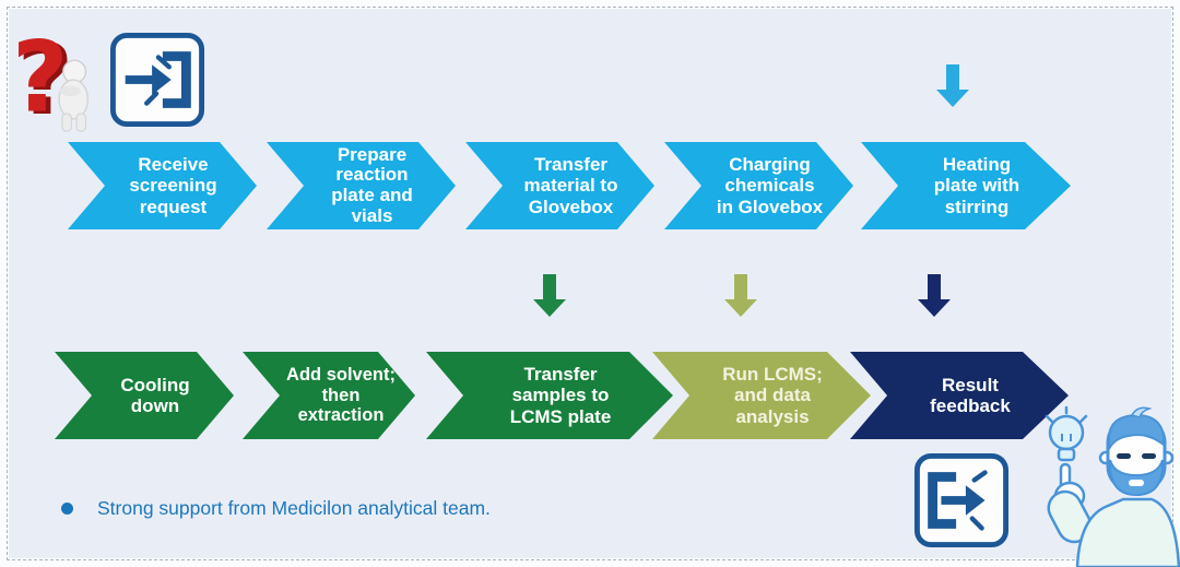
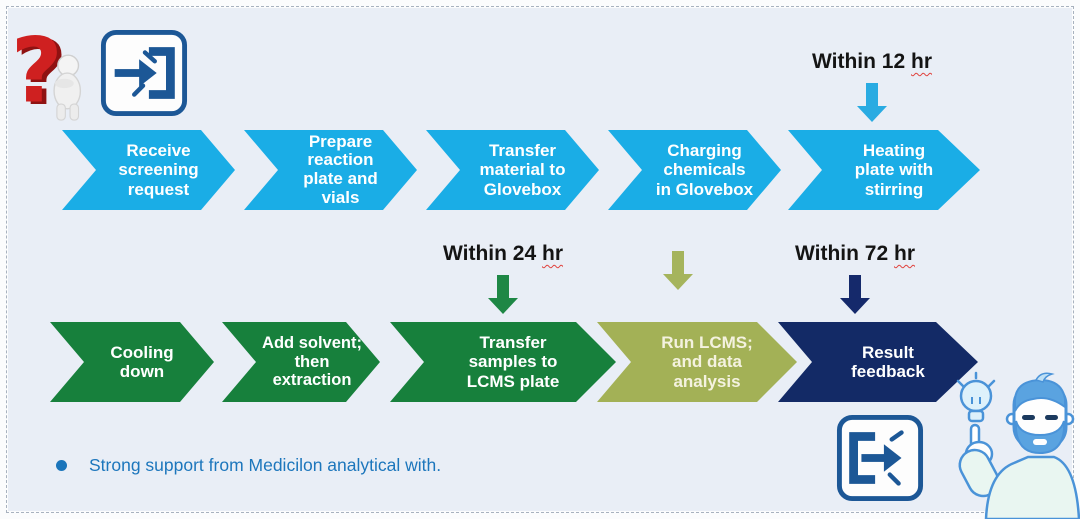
  ?
  Receive
  screening
  request
  Prepare
  reaction
  plate and
  vials
  Transfer
  material to
  Glovebox
  Charging
  chemicals
  in Glovebox
  Heating
  plate with
  stirring
  Cooling
  down
  Add solvent;
  then
  extraction
  Transfer
  samples to
  LCMS plate
  Run LCMS;
  and data
  analysis
  Result
  feedback
+ Within 12 hr
+ Within 24 hr
+ Within 72 hr
- Strong support from Medicilon analytical team.
+ Strong support from Medicilon analytical with.
